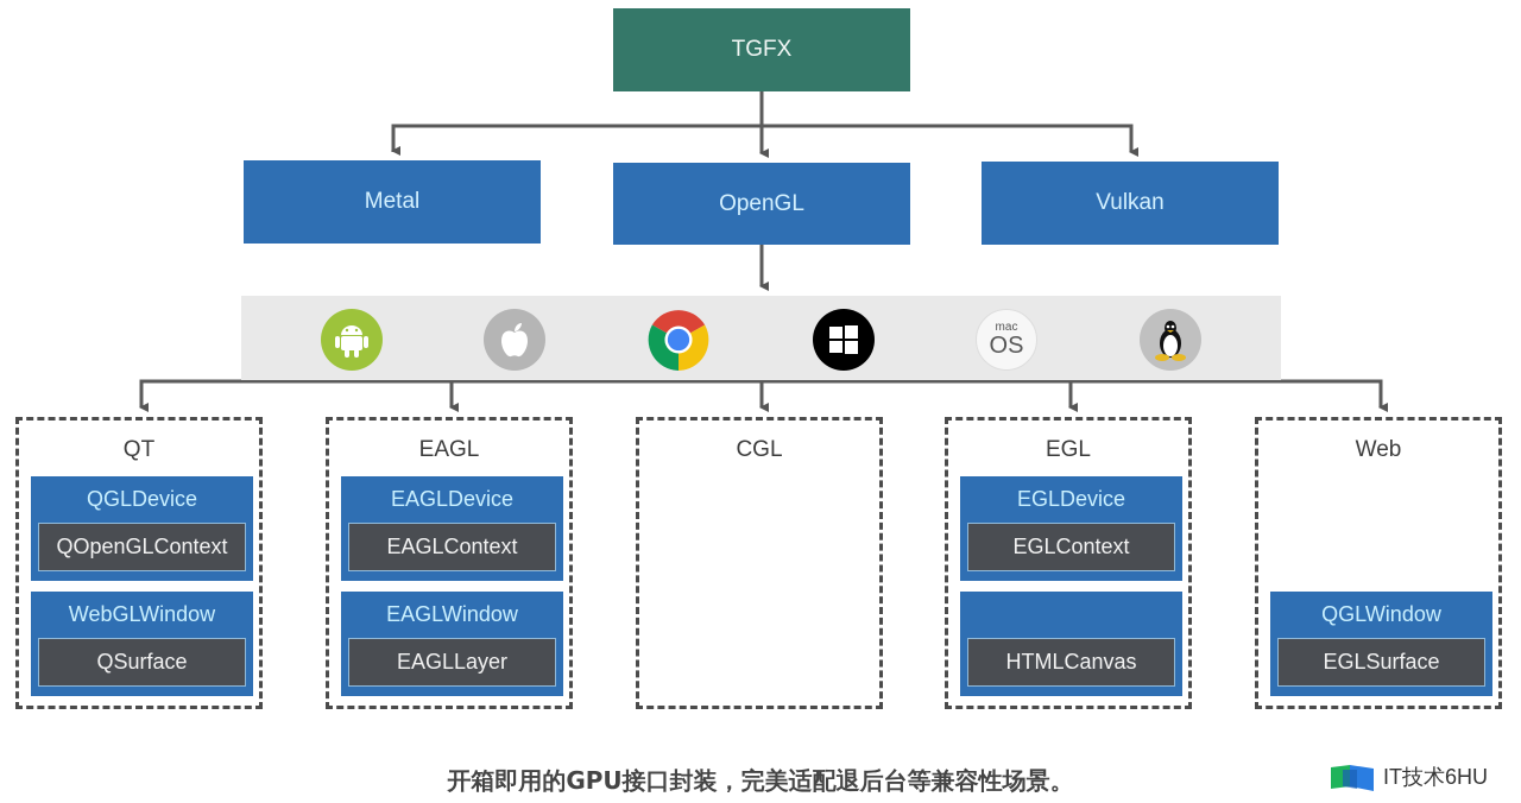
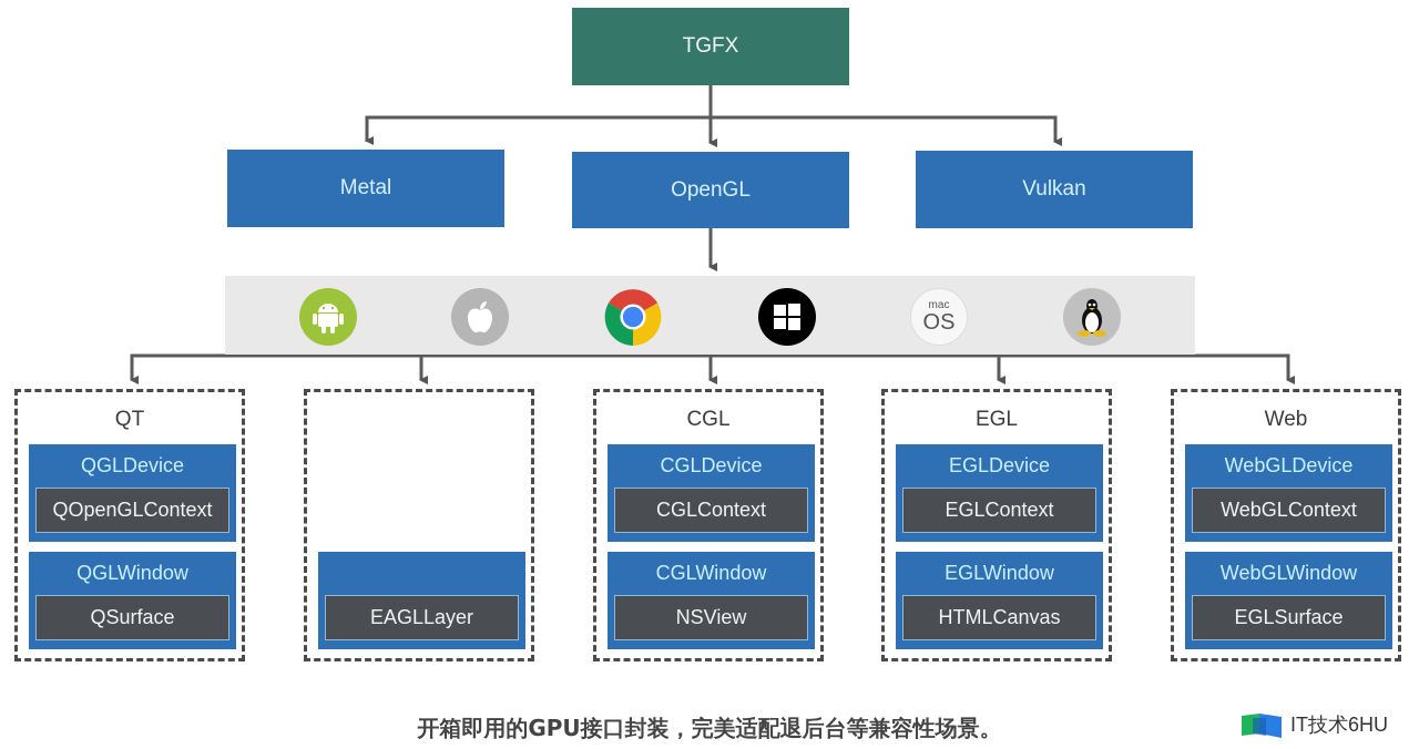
  TGFX
  Metal
  OpenGL
  Vulkan
  mac
  OS
  QT
  QGLDevice
  QOpenGLContext
- WebGLWindow
+ QGLWindow
  QSurface
- EAGL
- EAGLDevice
- EAGLContext
- EAGLWindow
  EAGLLayer
  CGL
+ CGLDevice
+ CGLContext
+ CGLWindow
+ NSView
  EGL
  EGLDevice
  EGLContext
+ EGLWindow
  HTMLCanvas
  Web
+ WebGLDevice
+ WebGLContext
- QGLWindow
+ WebGLWindow
  EGLSurface
  开箱即用的GPU接口封装，完美适配退后台等兼容性场景。
  IT技术6HU
